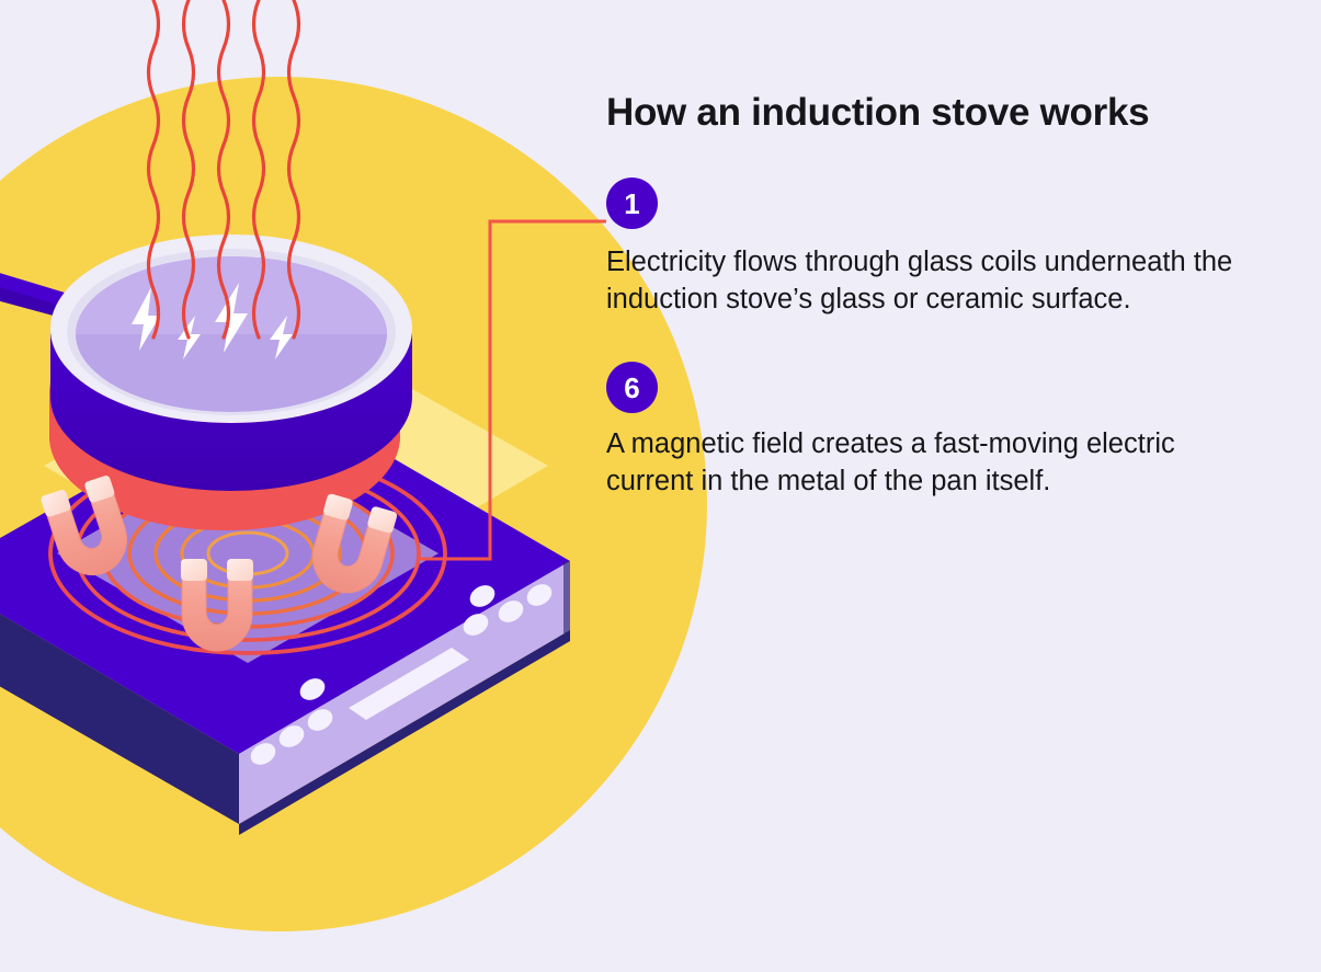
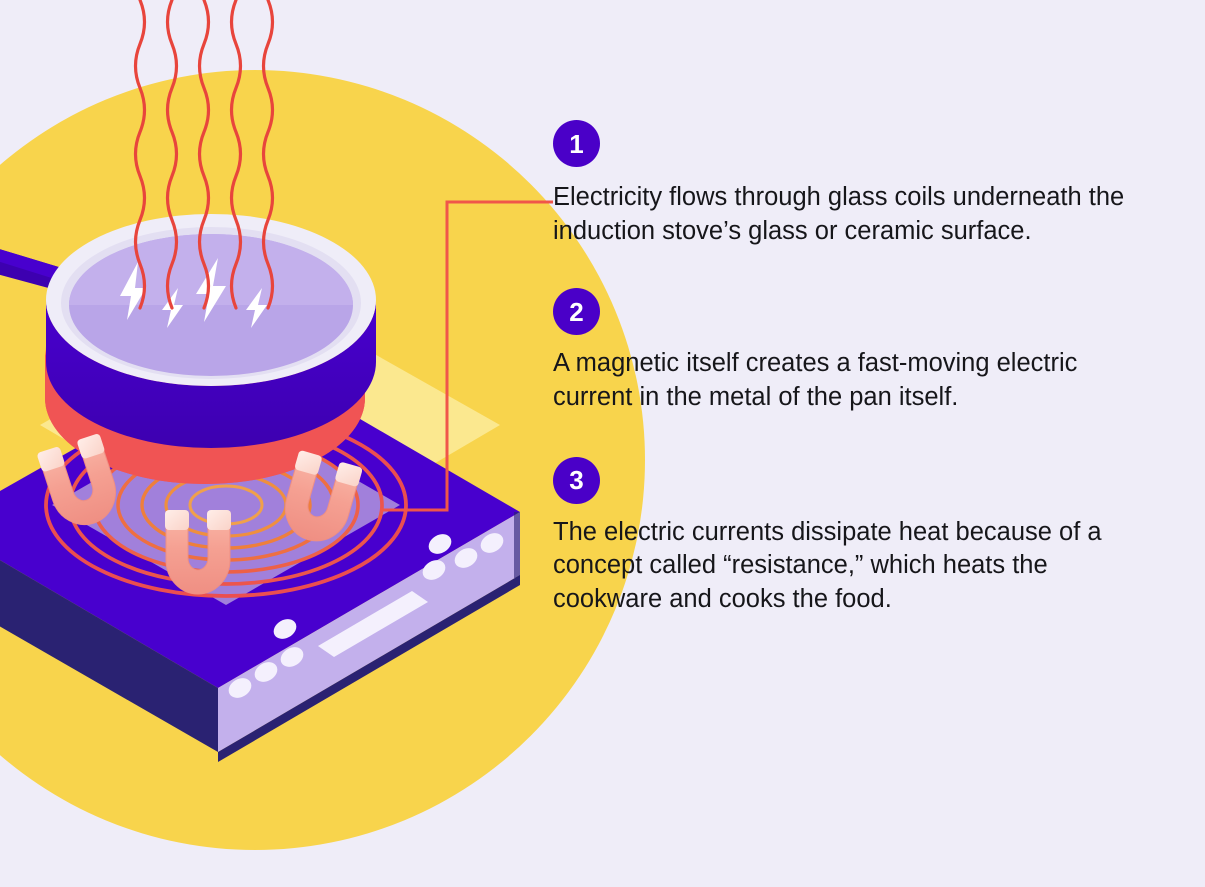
- How an induction stove works
  1
  Electricity flows through glass coils underneath the induction stove’s glass or ceramic surface.
- 6
+ 2
- A magnetic field creates a fast-moving electric current in the metal of the pan itself.
+ A magnetic itself creates a fast-moving electric current in the metal of the pan itself.
+ 3
+ The electric currents dissipate heat because of a concept called “resistance,” which heats the cookware and cooks the food.
